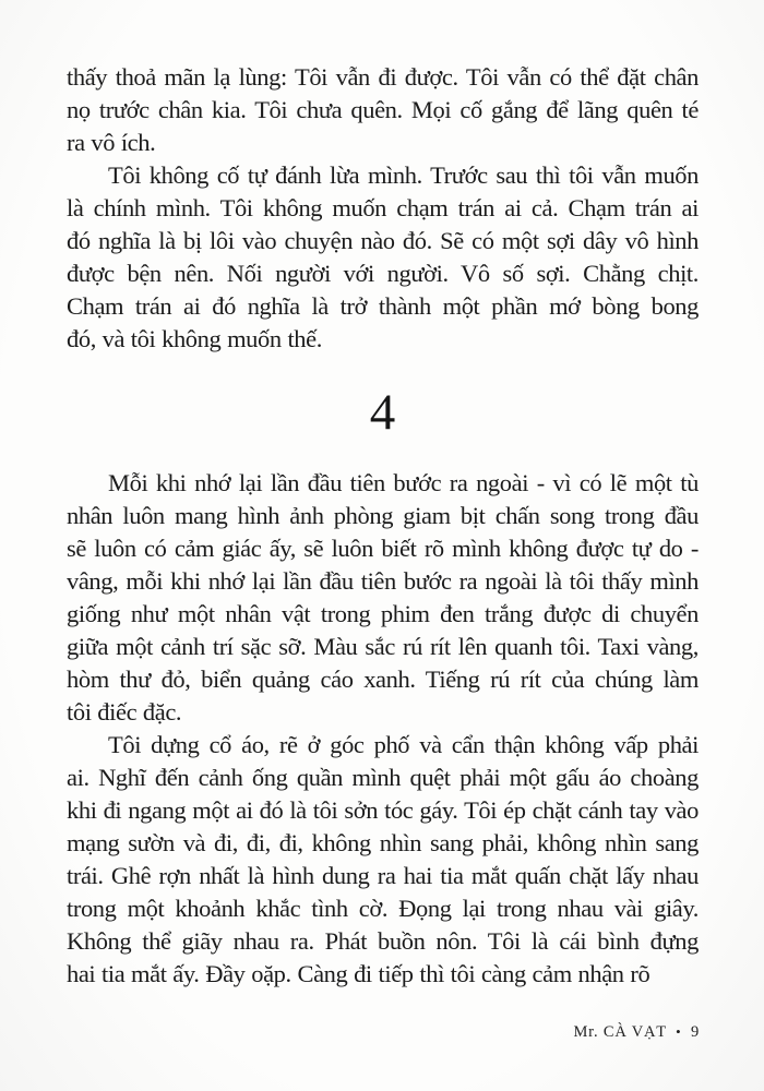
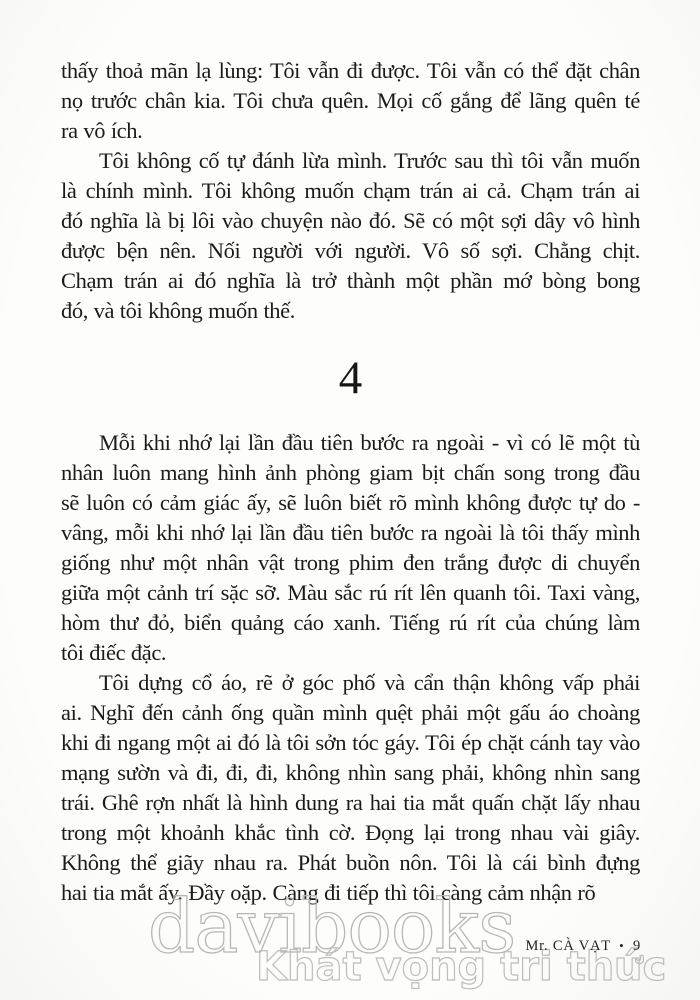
+ davibooks
+ Khát vọng tri thức
  Mr. CÀ VẠT • 9
